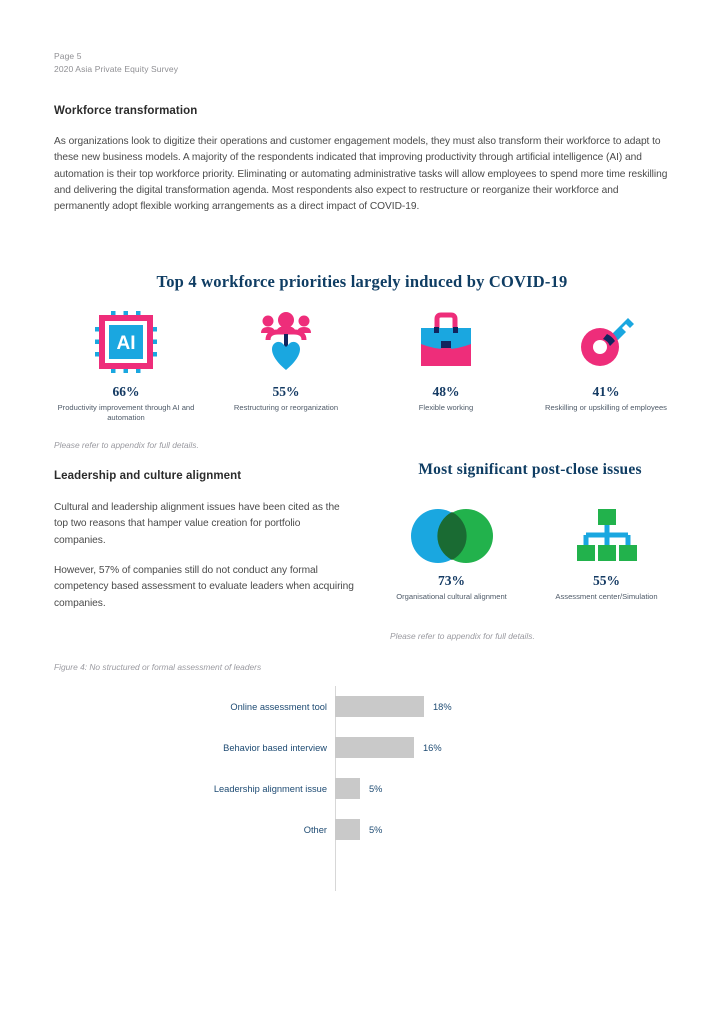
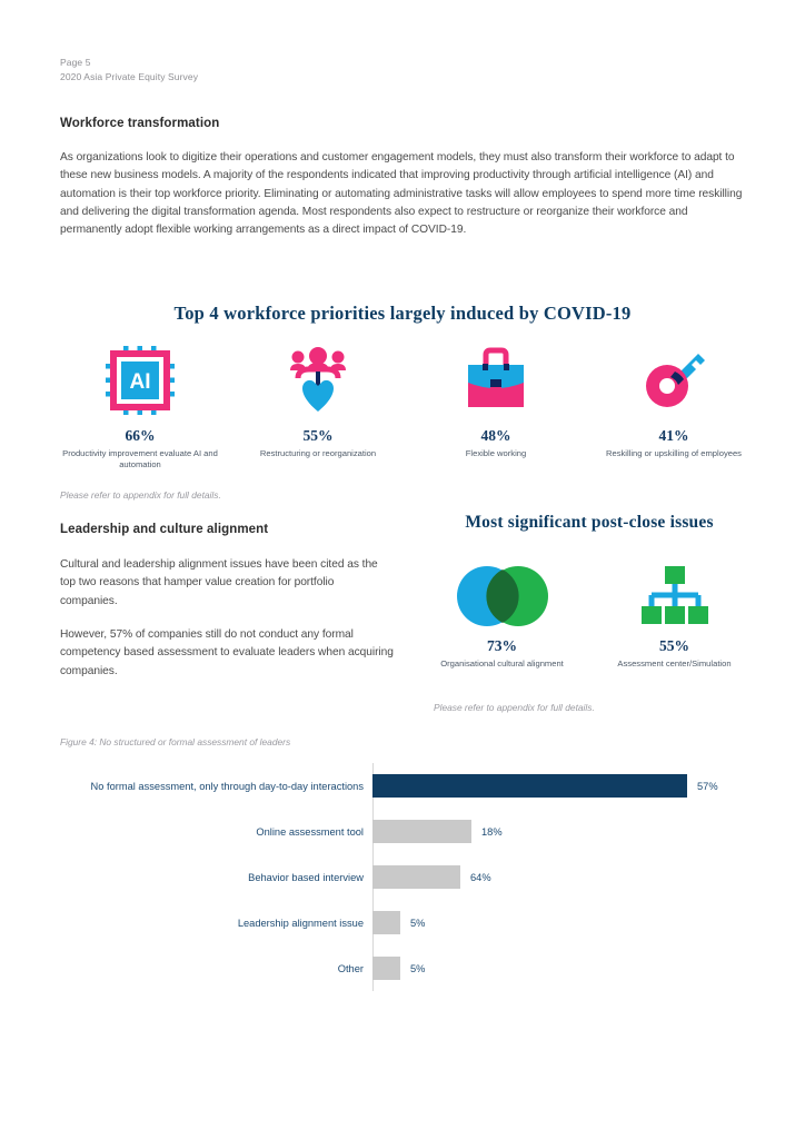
  Page 5
  2020 Asia Private Equity Survey
  Workforce transformation
  As organizations look to digitize their operations and customer engagement models, they must also transform their workforce to adapt to these new business models. A majority of the respondents indicated that improving productivity through artificial intelligence (AI) and automation is their top workforce priority. Eliminating or automating administrative tasks will allow employees to spend more time reskilling and delivering the digital transformation agenda. Most respondents also expect to restructure or reorganize their workforce and permanently adopt flexible working arrangements as a direct impact of COVID-19.
  Top 4 workforce priorities largely induced by COVID-19
  AI
  66%
- Productivity improvement through AI and automation
+ Productivity improvement evaluate AI and automation
  55%
  Restructuring or reorganization
  48%
  Flexible working
  41%
  Reskilling or upskilling of employees
  Please refer to appendix for full details.
  Leadership and culture alignment
  Cultural and leadership alignment issues have been cited as the top two reasons that hamper value creation for portfolio companies.
  However, 57% of companies still do not conduct any formal competency based assessment to evaluate leaders when acquiring companies.
  Most significant post-close issues
  73%
  Organisational cultural alignment
  55%
  Assessment center/Simulation
  Please refer to appendix for full details.
  Figure 4: No structured or formal assessment of leaders
+ No formal assessment, only through day-to-day interactions
+ 57%
  Online assessment tool
  18%
  Behavior based interview
- 16%
+ 64%
  Leadership alignment issue
  5%
  Other
  5%
